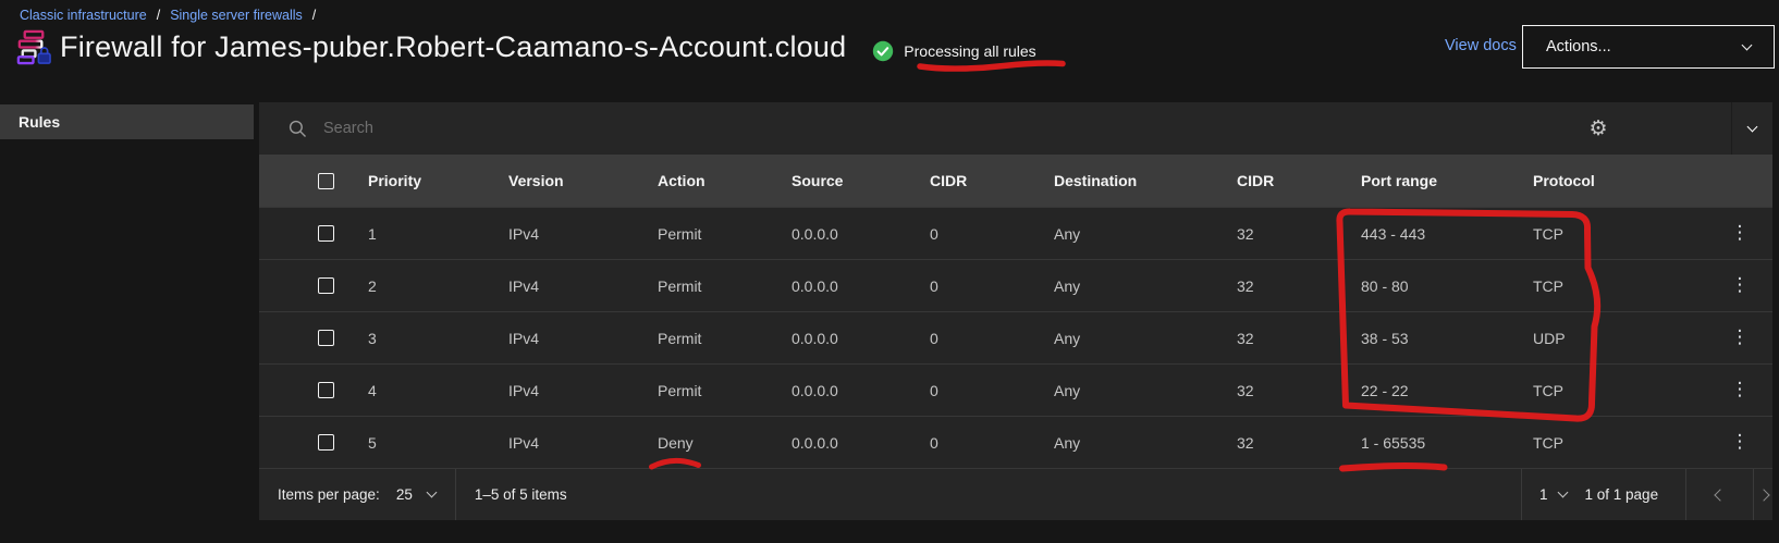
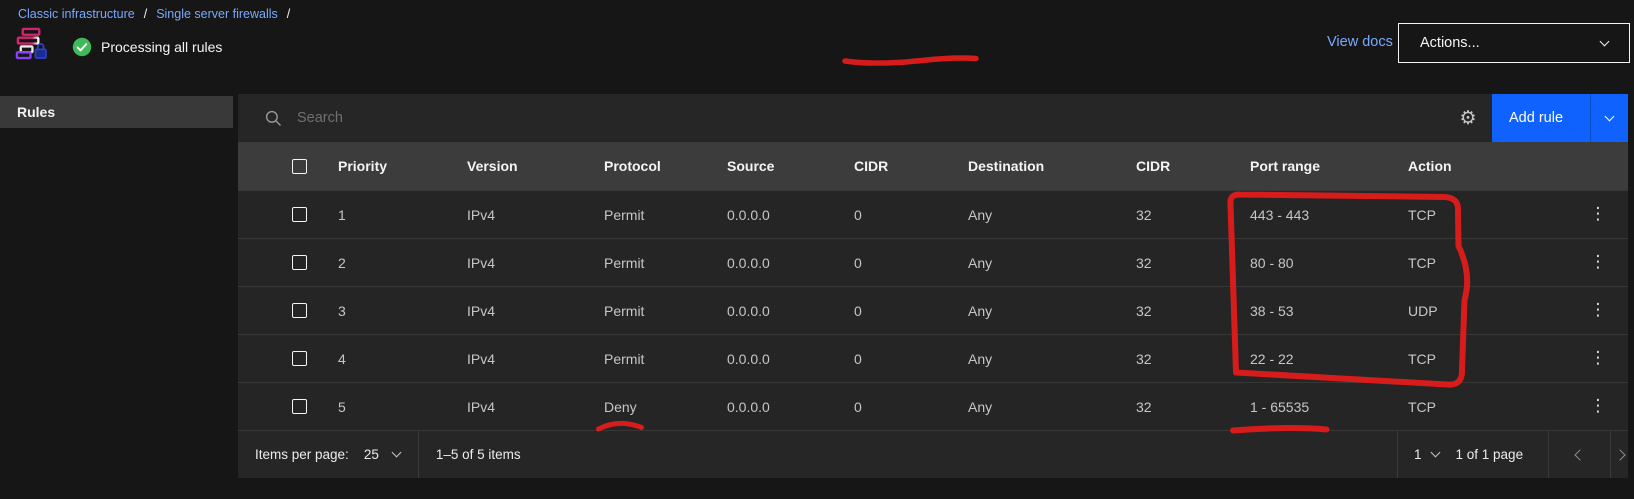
  Classic infrastructure
  /
  Single server firewalls
  /
- Firewall for James-puber.Robert-Caamano-s-Account.cloud
  Processing all rules
  View docs
  Actions...
  Rules
  Search
  ⚙
+ Add rule
  Priority
  Version
- Action
+ Protocol
  Source
  CIDR
  Destination
  CIDR
  Port range
- Protocol
+ Action
  1
  IPv4
  Permit
  0.0.0.0
  0
  Any
  32
  443 - 443
  TCP
  ⋮
  2
  IPv4
  Permit
  0.0.0.0
  0
  Any
  32
  80 - 80
  TCP
  ⋮
  3
  IPv4
  Permit
  0.0.0.0
  0
  Any
  32
  38 - 53
  UDP
  ⋮
  4
  IPv4
  Permit
  0.0.0.0
  0
  Any
  32
  22 - 22
  TCP
  ⋮
  5
  IPv4
  Deny
  0.0.0.0
  0
  Any
  32
  1 - 65535
  TCP
  ⋮
  Items per page:
  25
  1–5 of 5 items
  1
  1 of 1 page
